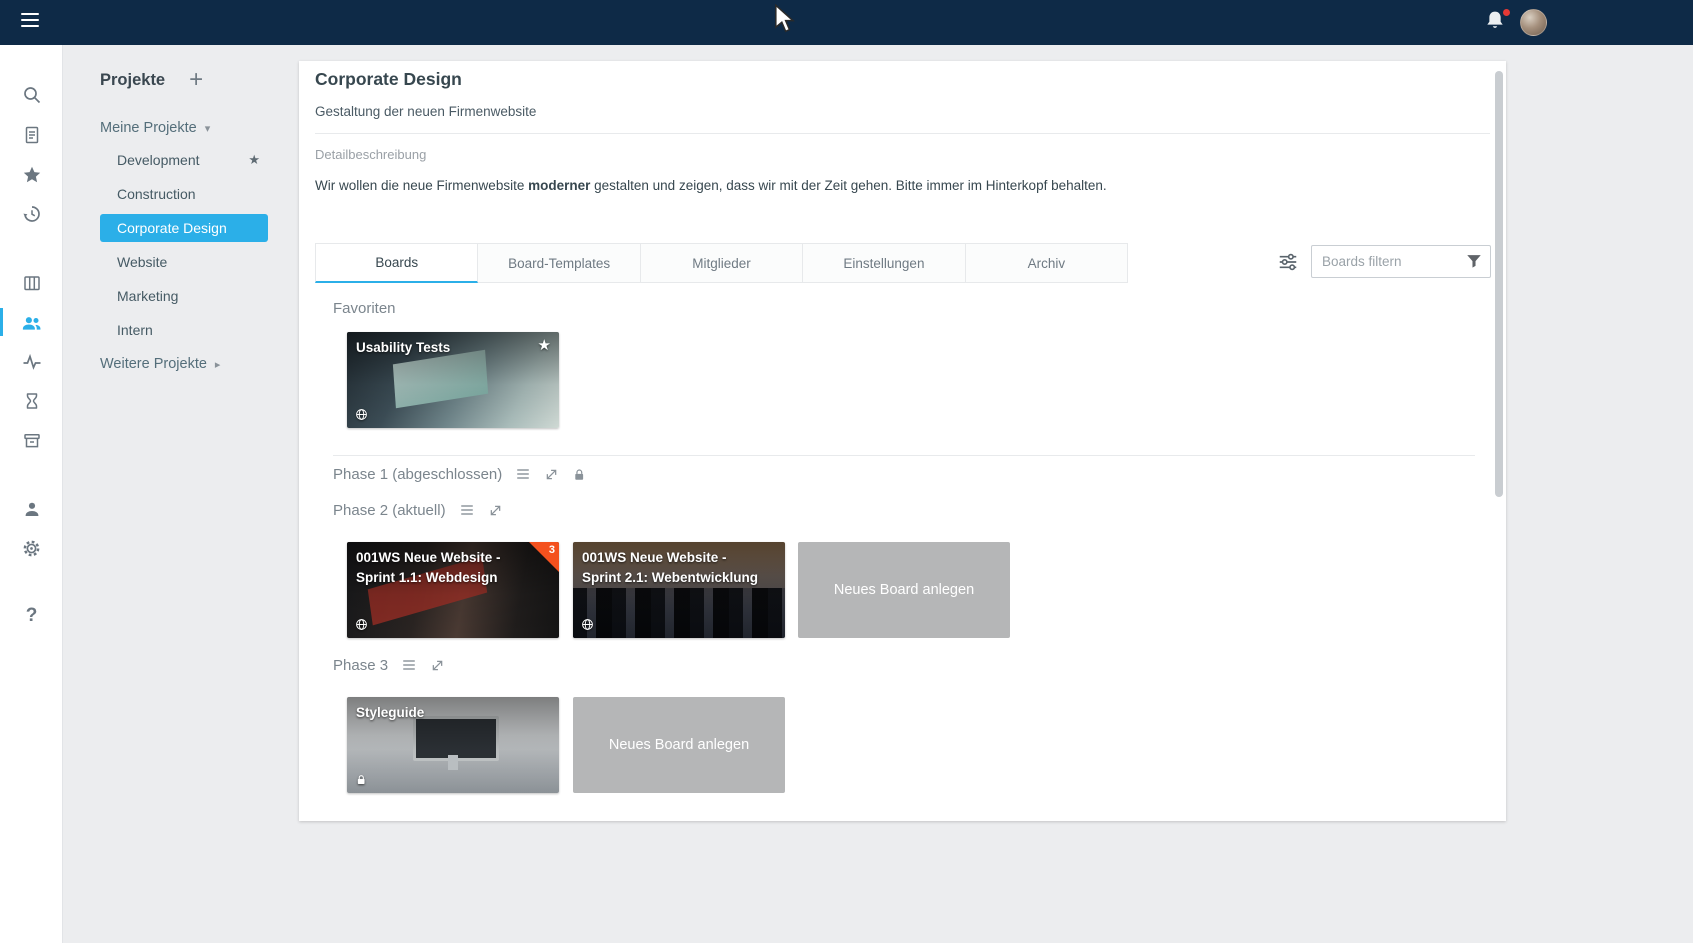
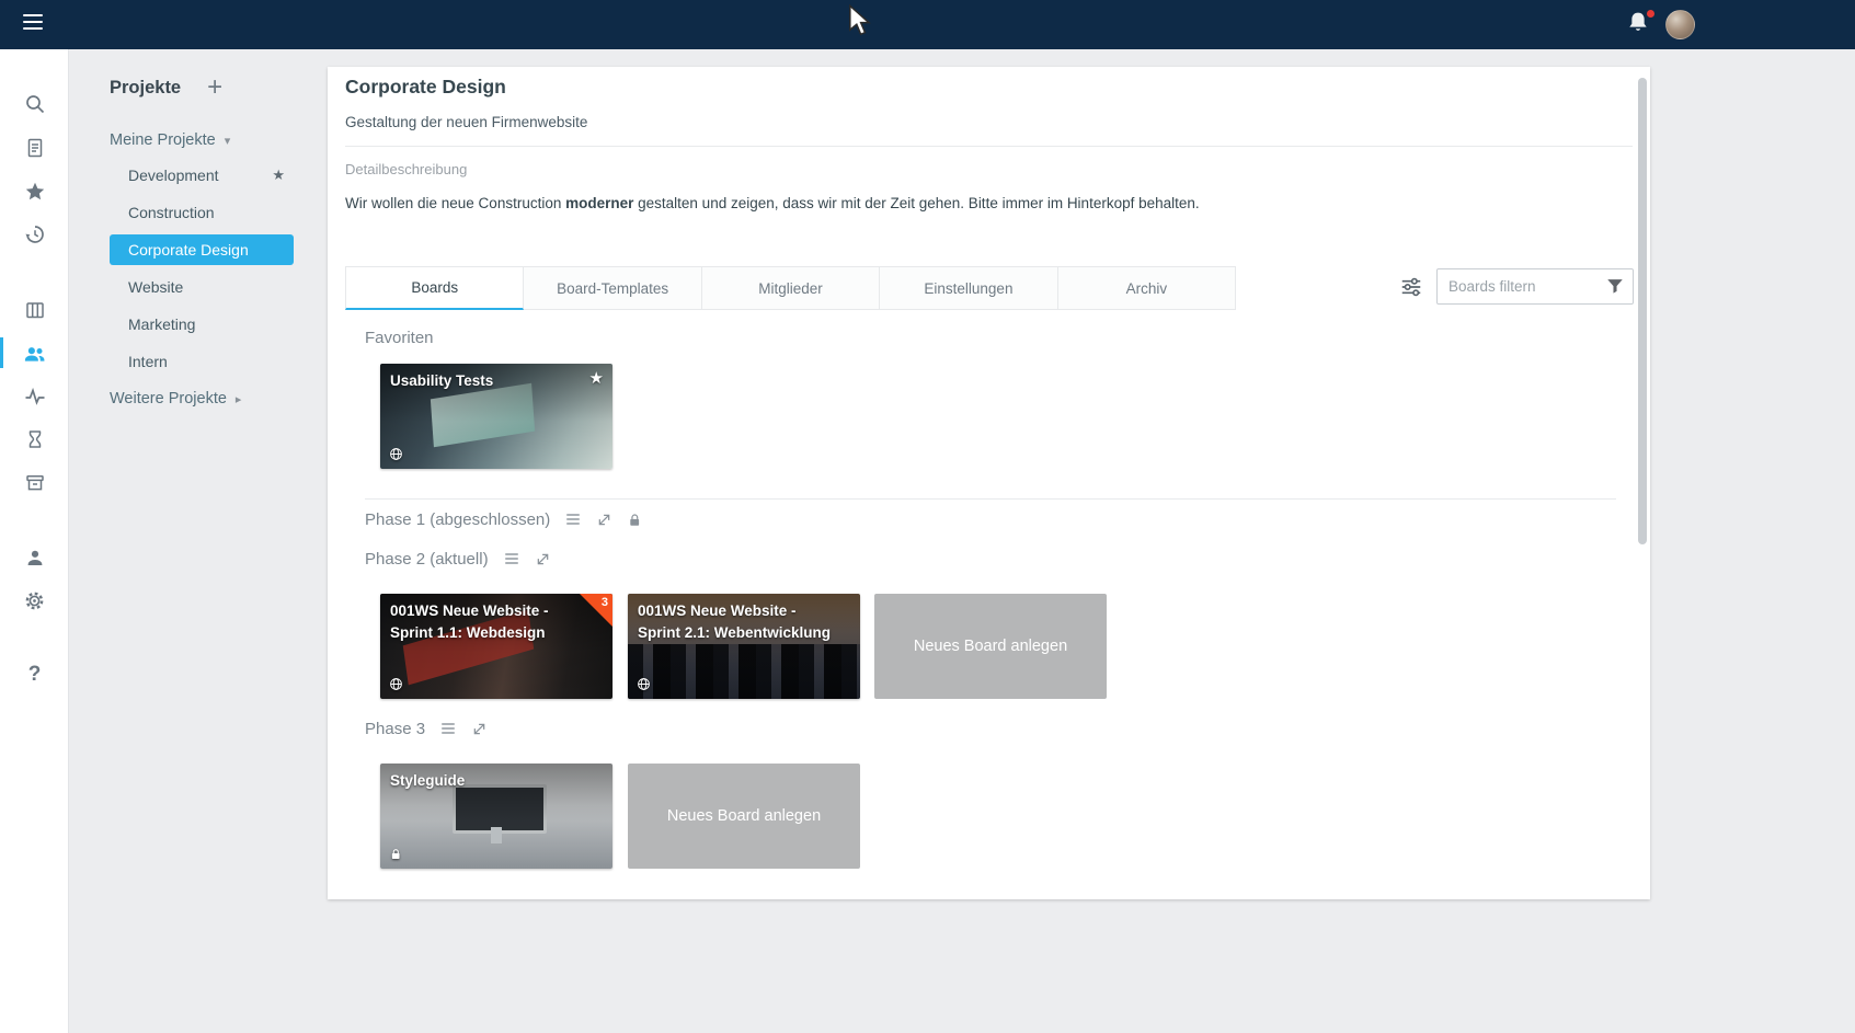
  ?
  Projekte
  +
  Meine Projekte
  ▾
  Development
  ★
  Construction
  Corporate Design
  Website
  Marketing
  Intern
  Weitere Projekte
  ▸
  Corporate Design
  Gestaltung der neuen Firmenwebsite
  Detailbeschreibung
- Wir wollen die neue Firmenwebsite moderner gestalten und zeigen, dass wir mit der Zeit gehen. Bitte immer im Hinterkopf behalten.
+ Wir wollen die neue Construction moderner gestalten und zeigen, dass wir mit der Zeit gehen. Bitte immer im Hinterkopf behalten.
  Boards
  Board-Templates
  Mitglieder
  Einstellungen
  Archiv
  Boards filtern
  Favoriten
  Usability Tests
  ★
  Phase 1 (abgeschlossen)
  Phase 2 (aktuell)
  001WS Neue Website - Sprint 1.1: Webdesign
  3
  001WS Neue Website - Sprint 2.1: Webentwicklung
  Neues Board anlegen
  Phase 3
  Styleguide
  Neues Board anlegen
